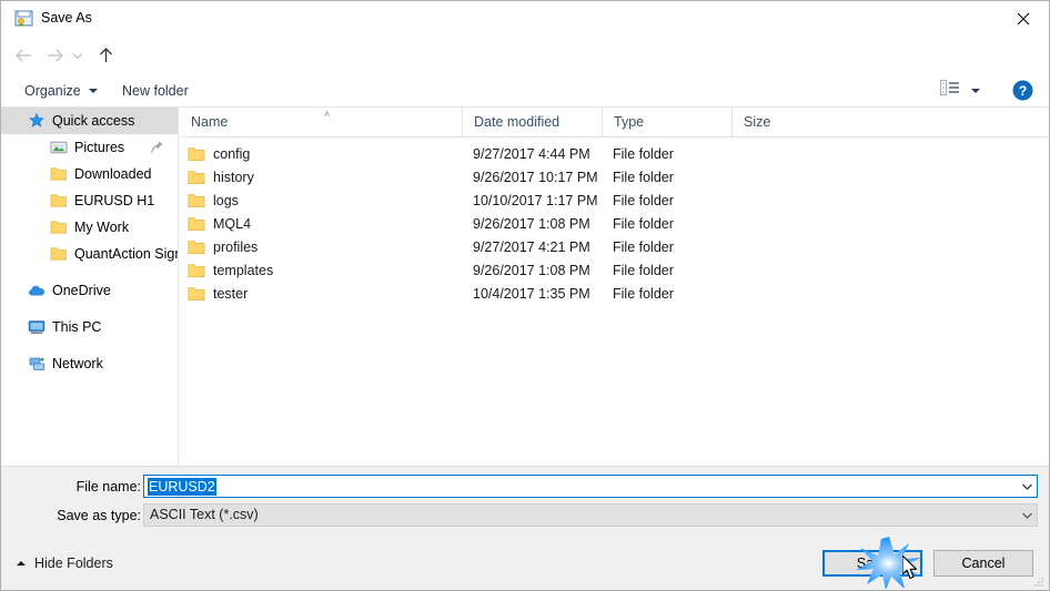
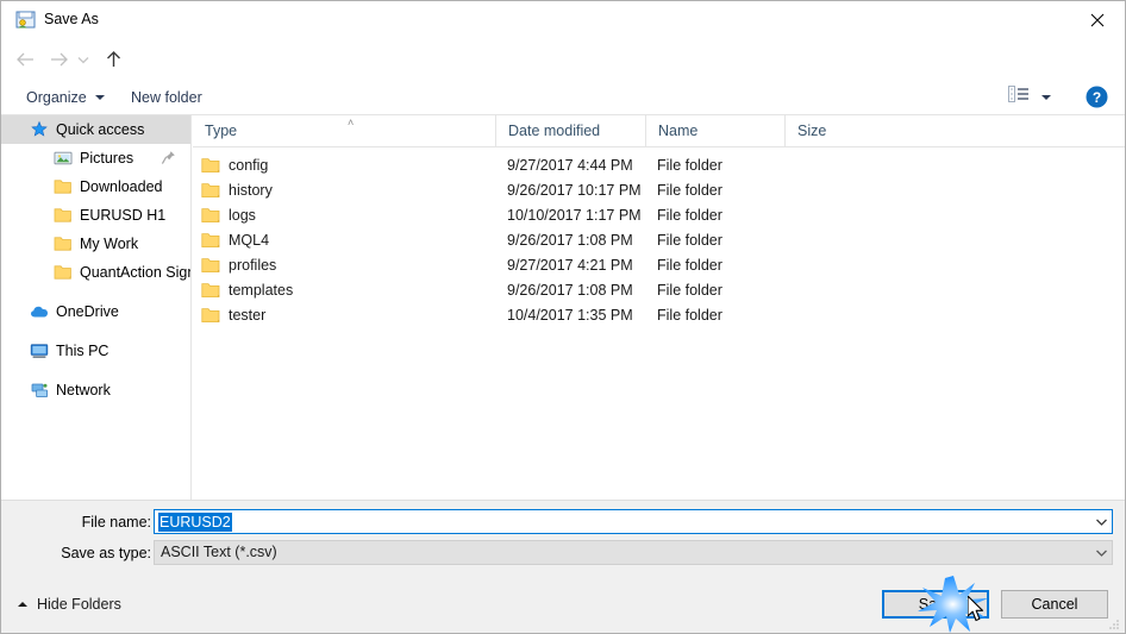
  Save As
  Organize
  New folder
  ?
  Quick access
  Pictures
  Downloaded
  EURUSD H1
  My Work
  QuantAction Sig
  OneDrive
  This PC
  Network
- Name
+ Type
  Date modified
- Type
+ Name
  Size
  ˄
  config
  9/27/2017 4:44 PM
  File folder
  history
  9/26/2017 10:17 PM
  File folder
  logs
  10/10/2017 1:17 PM
  File folder
  MQL4
  9/26/2017 1:08 PM
  File folder
  profiles
  9/27/2017 4:21 PM
  File folder
  templates
  9/26/2017 1:08 PM
  File folder
  tester
  10/4/2017 1:35 PM
  File folder
  File name:
  EURUSD2
  Save as type:
  ASCII Text (*.csv)
  Hide Folders
  Cancel
